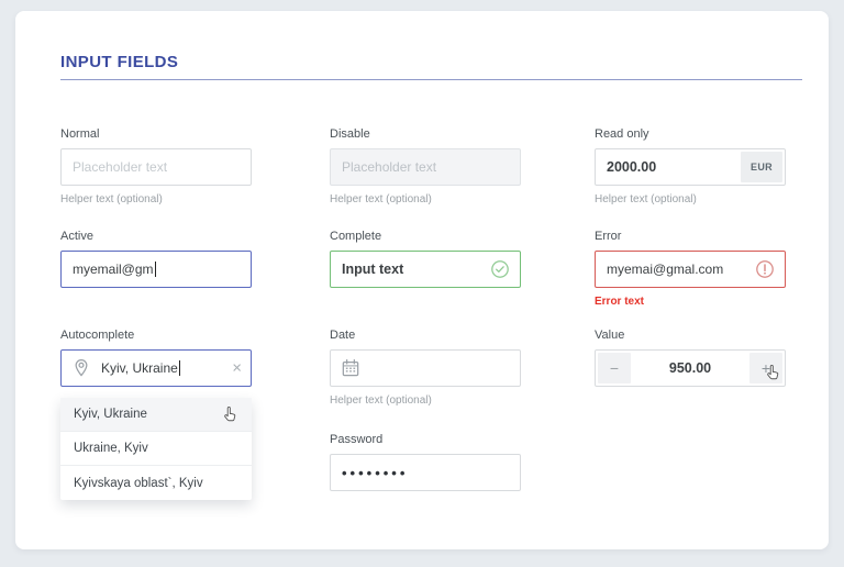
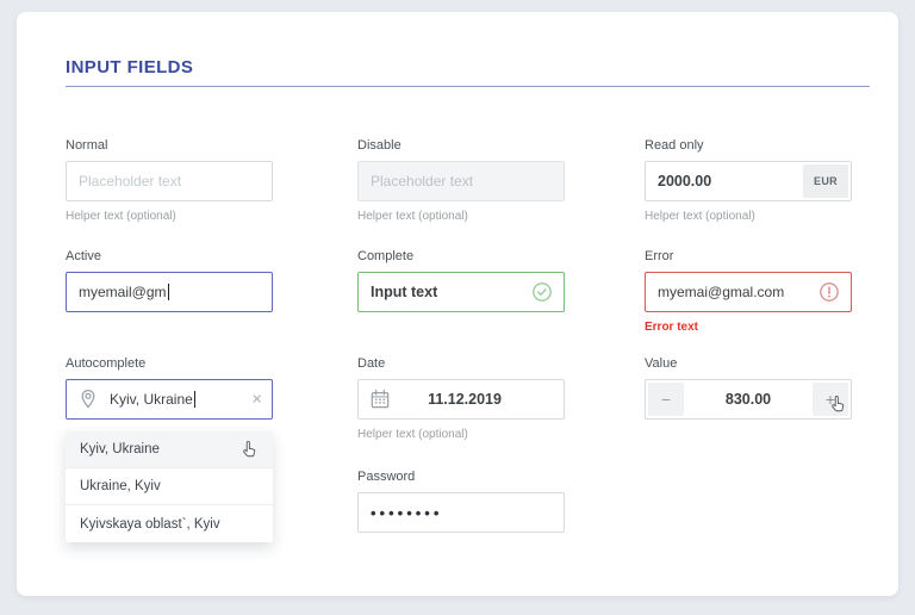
  INPUT FIELDS
  Normal
  Placeholder text
  Helper text (optional)
  Disable
  Placeholder text
  Helper text (optional)
  Read only
  2000.00
  EUR
  Helper text (optional)
  Active
  myemail@gm
  Complete
  Input text
  Error
  myemai@gmal.com
  Error text
  Autocomplete
  Kyiv, Ukraine
  ×
  Kyiv, Ukraine
  Ukraine, Kyiv
  Kyivskaya oblast`, Kyiv
  Date
+ 11.12.2019
  Helper text (optional)
  Value
  −
- 950.00
+ 830.00
  +
  Password
  ••••••••
